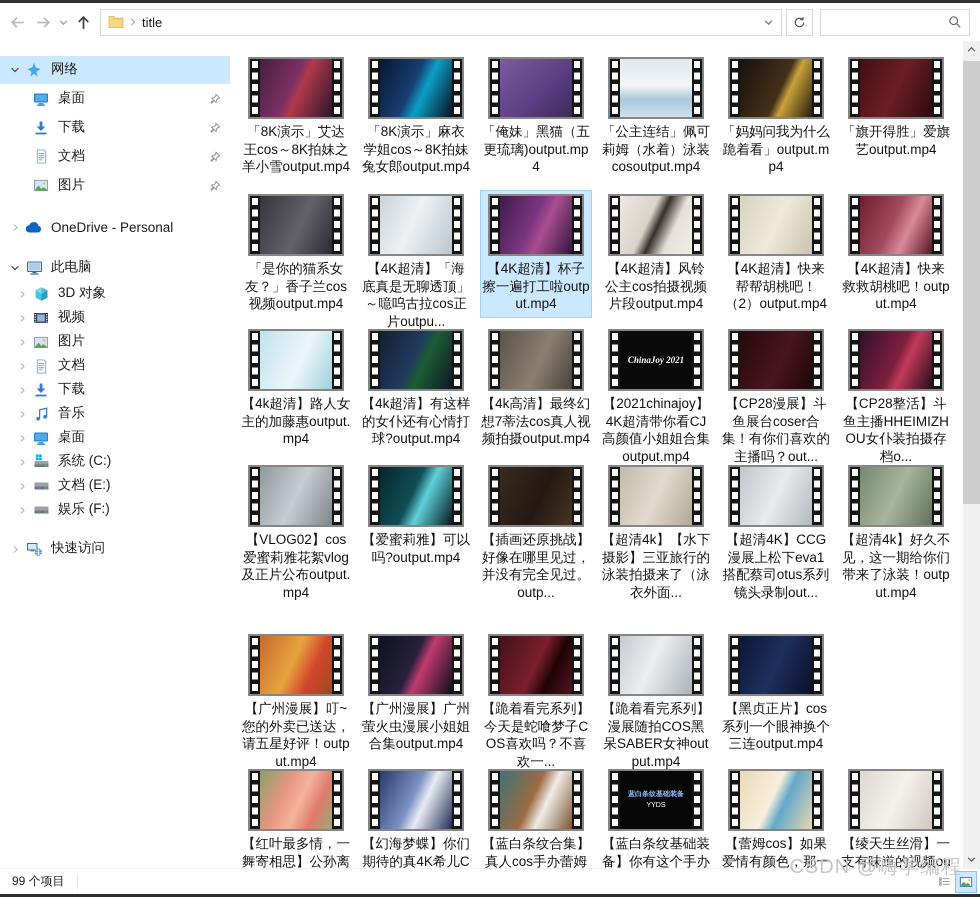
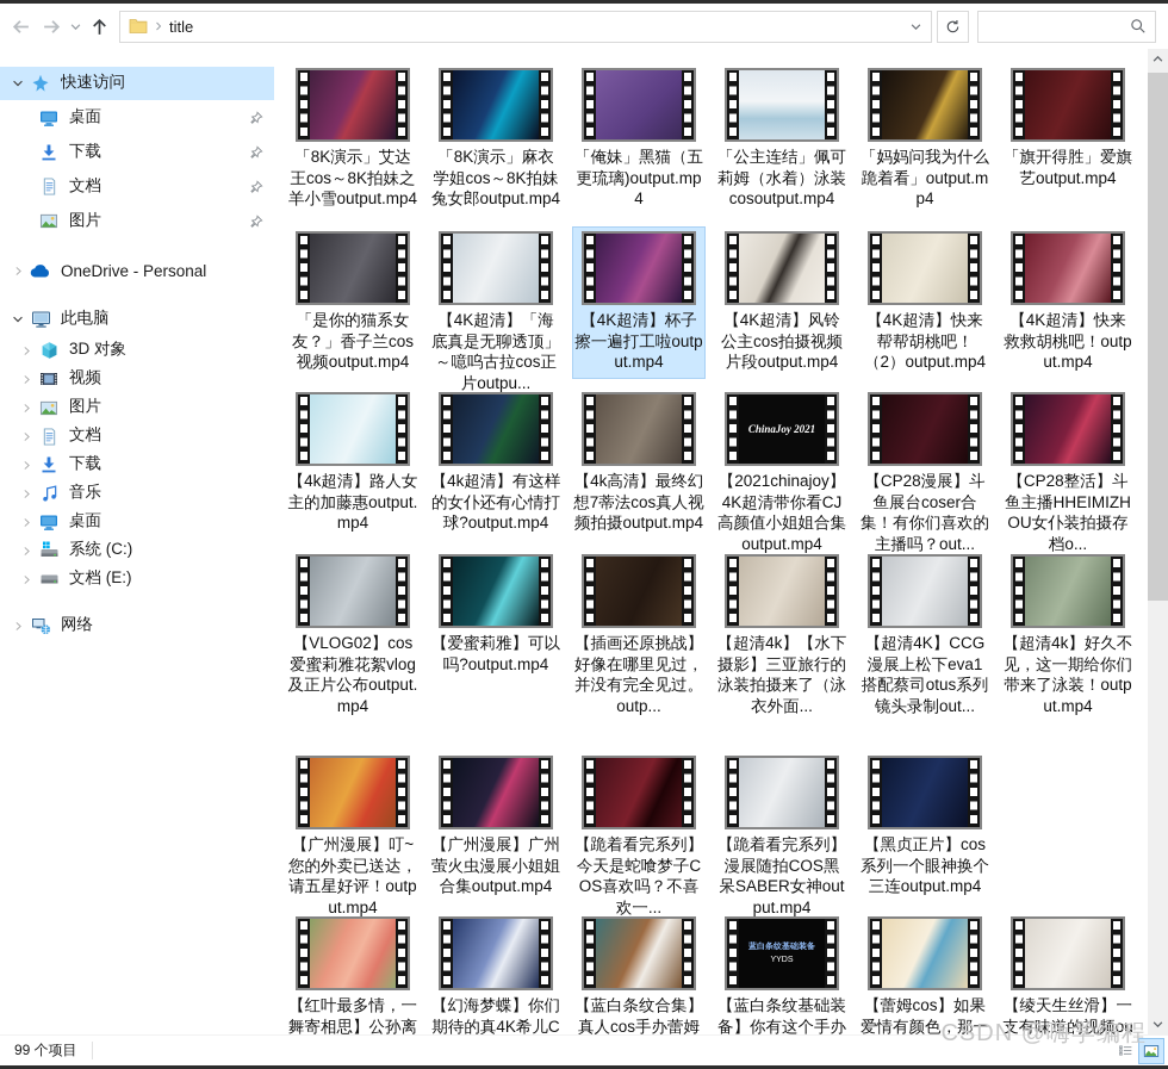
  title
- 网络
+ 快速访问
  桌面
  下载
  文档
  图片
  OneDrive - Personal
  此电脑
  3D 对象
  视频
  图片
  文档
  下载
  音乐
  桌面
  系统 (C:)
  文档 (E:)
- 娱乐 (F:)
- 快速访问
+ 网络
  「8K演示」艾达王cos～8K拍妹之羊小雪output.mp4
  「8K演示」麻衣学姐cos～8K拍妹兔女郎output.mp4
  「俺妹」黑猫（五更琉璃)output.mp4
  「公主连结」佩可莉姆（水着）泳装cosoutput.mp4
  「妈妈问我为什么跪着看」output.mp4
  「旗开得胜」爱旗艺output.mp4
  「是你的猫系女友？」香子兰cos视频output.mp4
  【4K超清】「海底真是无聊透顶」～噫呜古拉cos正片outpu...
  【4K超清】杯子擦一遍打工啦output.mp4
  【4K超清】风铃公主cos拍摄视频片段output.mp4
  【4K超清】快来帮帮胡桃吧！（2）output.mp4
  【4K超清】快来救救胡桃吧！output.mp4
  【4k超清】路人女主的加藤惠output.mp4
  【4k超清】有这样的女仆还有心情打球?output.mp4
  【4k高清】最终幻想7蒂法cos真人视频拍摄output.mp4
  ChinaJoy 2021
  【2021chinajoy】4K超清带你看CJ高颜值小姐姐合集output.mp4
  【CP28漫展】斗鱼展台coser合集！有你们喜欢的主播吗？out...
  【CP28整活】斗鱼主播HHEIMIZHOU女仆装拍摄存档o...
  【VLOG02】cos爱蜜莉雅花絮vlog及正片公布output.mp4
  【爱蜜莉雅】可以吗?output.mp4
  【插画还原挑战】好像在哪里见过，并没有完全见过。outp...
  【超清4k】【水下摄影】三亚旅行的泳装拍摄来了（泳衣外面...
  【超清4K】CCG漫展上松下eva1搭配蔡司otus系列镜头录制out...
  【超清4k】好久不见，这一期给你们带来了泳装！output.mp4
  【广州漫展】叮~您的外卖已送达，请五星好评！output.mp4
  【广州漫展】广州萤火虫漫展小姐姐合集output.mp4
  【跪着看完系列】今天是蛇喰梦子COS喜欢吗？不喜欢一...
  【跪着看完系列】漫展随拍COS黑呆SABER女神output.mp4
  【黑贞正片】cos系列一个眼神换个三连output.mp4
  【幻海梦蝶】你们期待的真4K希儿C
  【蓝白条纹合集】真人cos手办蕾姆
  【蓝白条纹基础装备】你有这个手办
  【蕾姆cos】如果爱情有颜色，那一
  99 个项目
  CSDN @嗨学编程
